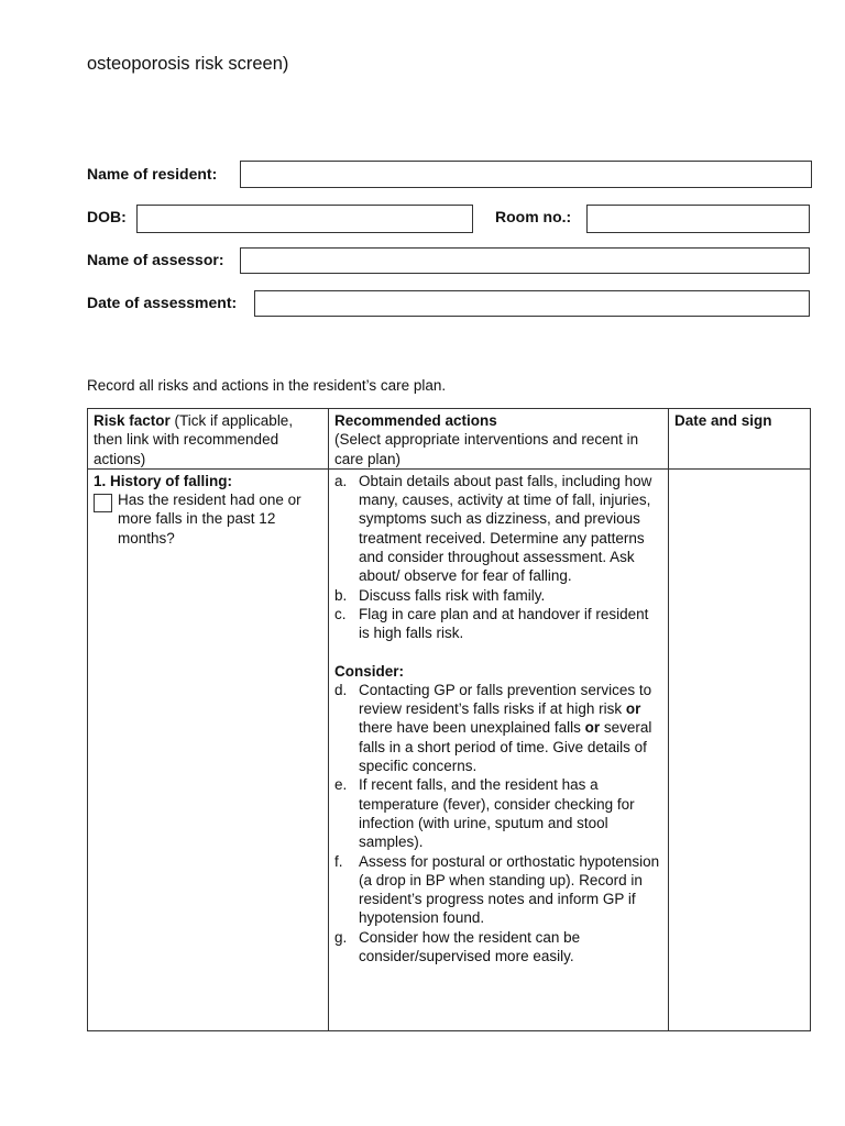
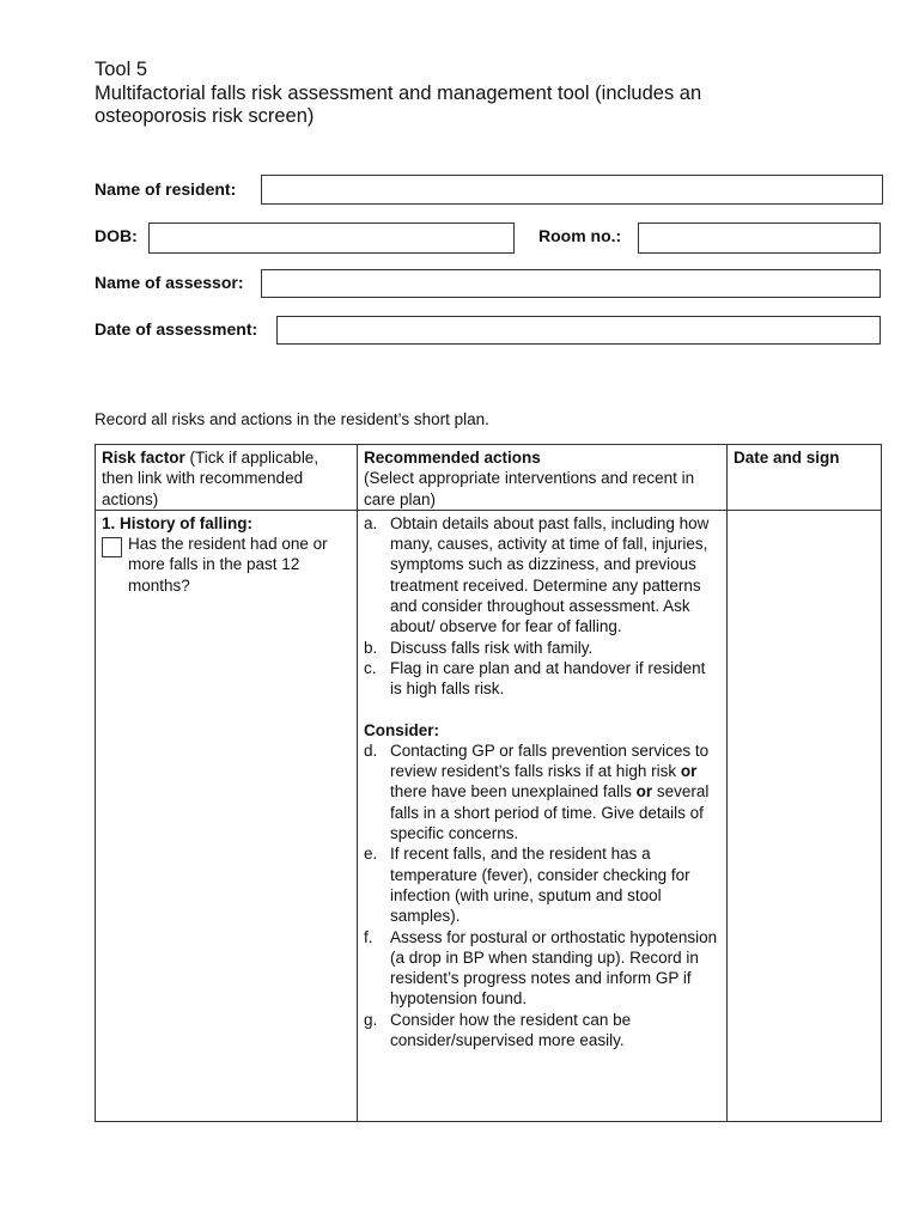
+ Tool 5
+ Multifactorial falls risk assessment and management tool (includes an
  osteoporosis risk screen)
  Name of resident:
  DOB:
  Room no.:
  Name of assessor:
  Date of assessment:
- Record all risks and actions in the resident’s care plan.
+ Record all risks and actions in the resident’s short plan.
  Risk factor (Tick if applicable, then link with recommended actions)	Recommended actions(Select appropriate interventions and recent in care plan)	Date and sign
  1. History of falling: Has the resident had one or more falls in the past 12 months?	a. Obtain details about past falls, including how many, causes, activity at time of fall, injuries, symptoms such as dizziness, and previous treatment received. Determine any patterns and consider throughout assessment. Ask about/ observe for fear of falling. b. Discuss falls risk with family. c. Flag in care plan and at handover if resident is high falls risk. Consider: d. Contacting GP or falls prevention services to review resident’s falls risks if at high risk or there have been unexplained falls or several falls in a short period of time. Give details of specific concerns. e. If recent falls, and the resident has a temperature (fever), consider checking for infection (with urine, sputum and stool samples). f. Assess for postural or orthostatic hypotension (a drop in BP when standing up). Record in resident’s progress notes and inform GP if hypotension found. g. Consider how the resident can be consider/supervised more easily.
